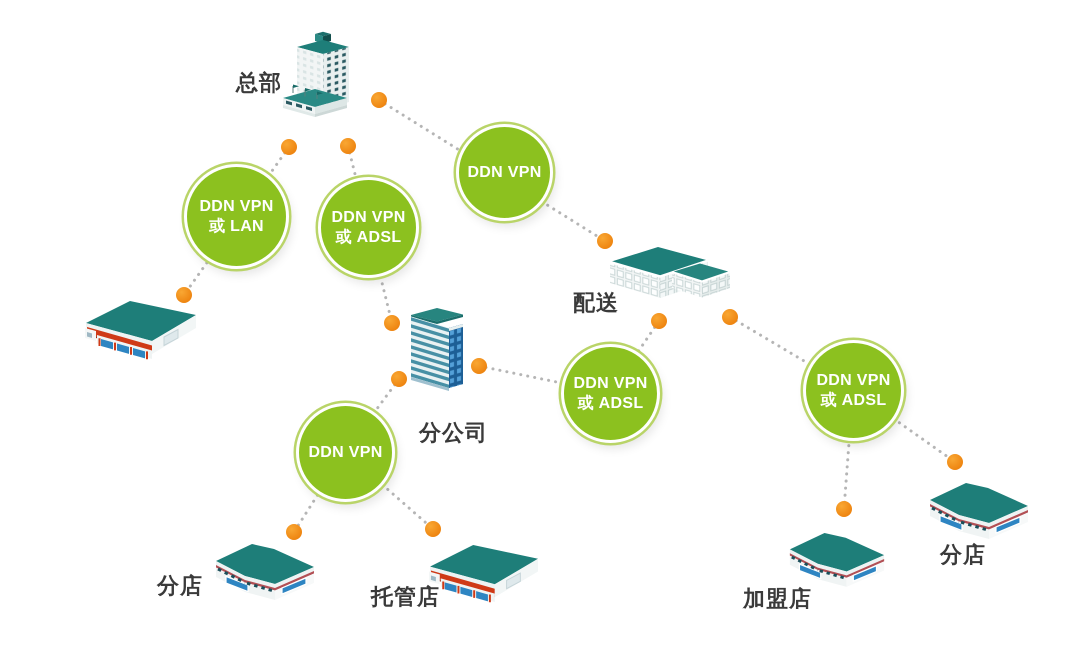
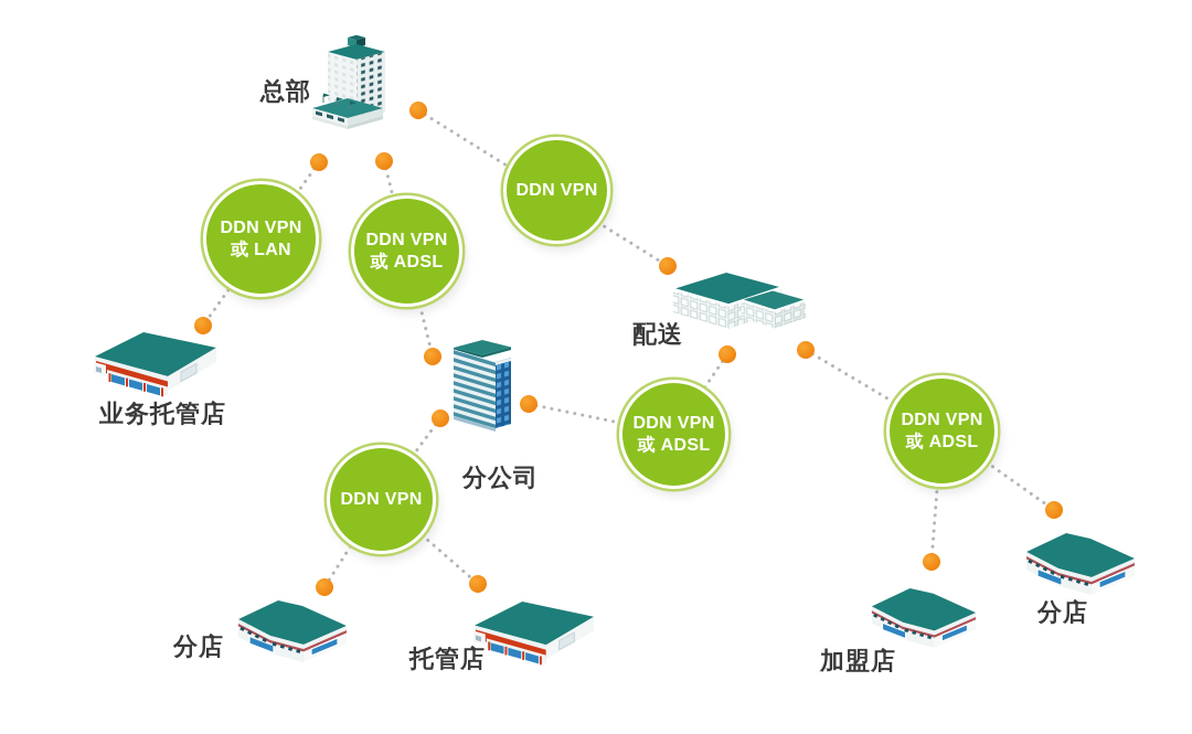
  总部
  配送
  分公司
+ 业务托管店
  分店
  托管店
  加盟店
  分店
  DDN VPN
  或 LAN
  DDN VPN
  或 ADSL
  DDN VPN
  DDN VPN
  或 ADSL
  DDN VPN
  DDN VPN
  或 ADSL
